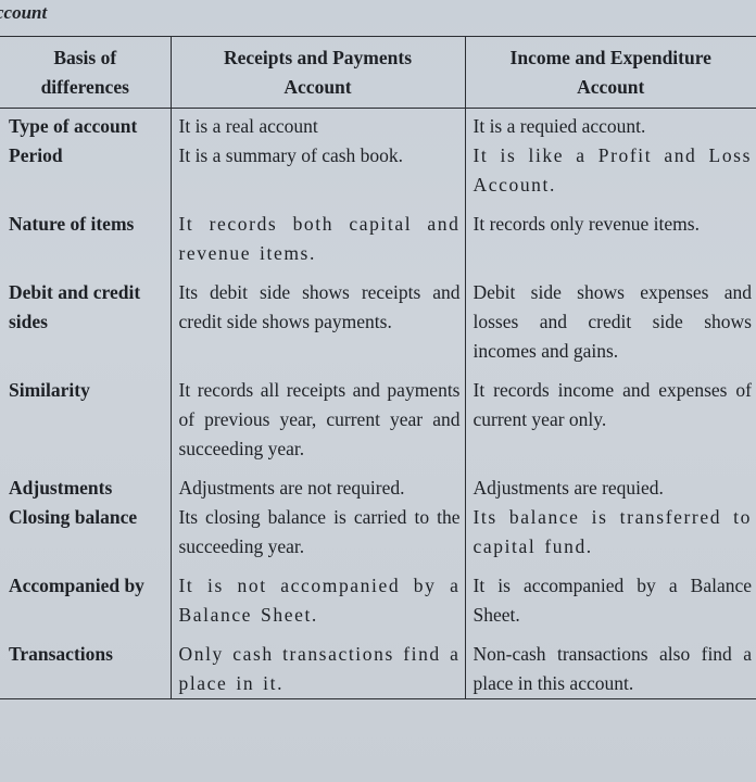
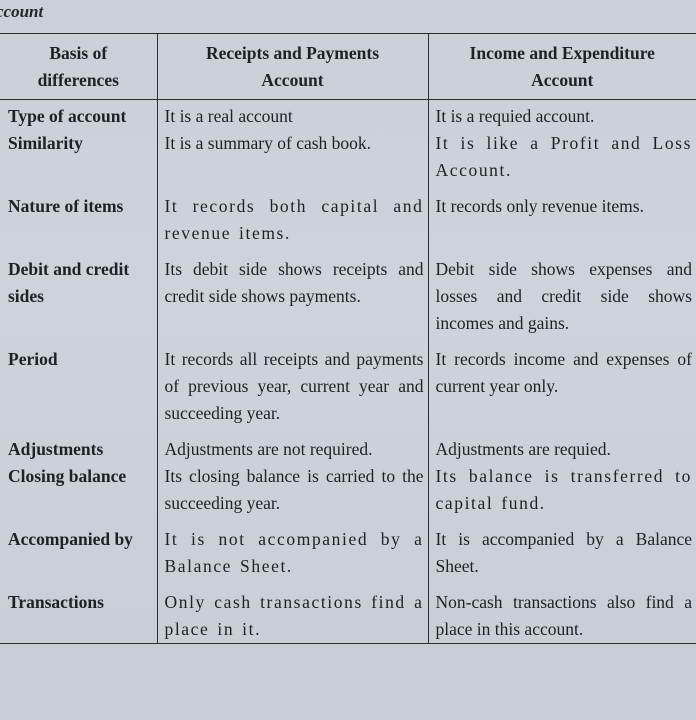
  count
  Basis of differences	Receipts and Payments Account	Income and Expenditure Account
  Type of account	It is a real account	It is a requied account.
- Period	It is a summary of cash book.	It is like a Profit and Loss Account.
+ Similarity	It is a summary of cash book.	It is like a Profit and Loss Account.
  Nature of items	It records both capital and revenue items.	It records only revenue items.
  Debit and credit sides	Its debit side shows receipts and credit side shows payments.	Debit side shows expenses and losses and credit side shows incomes and gains.
- Similarity	It records all receipts and payments of previous year, current year and succeeding year.	It records income and expenses of current year only.
+ Period	It records all receipts and payments of previous year, current year and succeeding year.	It records income and expenses of current year only.
  Adjustments	Adjustments are not required.	Adjustments are requied.
  Closing balance	Its closing balance is carried to the succeeding year.	Its balance is transferred to capital fund.
  Accompanied by	It is not accompanied by a Balance Sheet.	It is accompanied by a Balance Sheet.
  Transactions	Only cash transactions find a place in it.	Non-cash transactions also find a place in this account.
